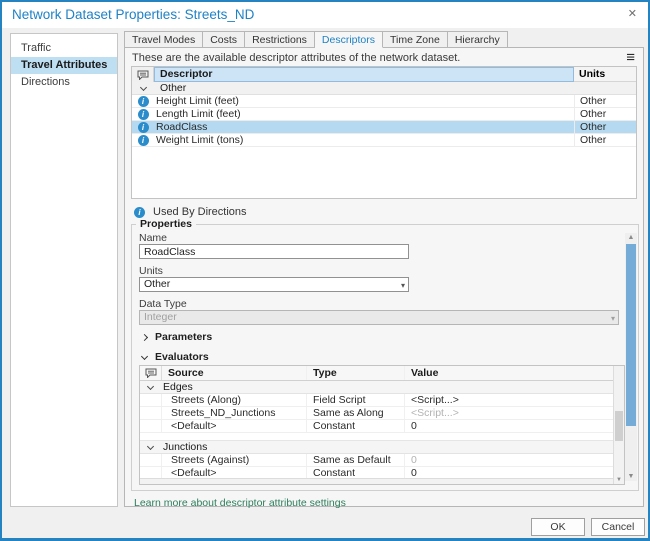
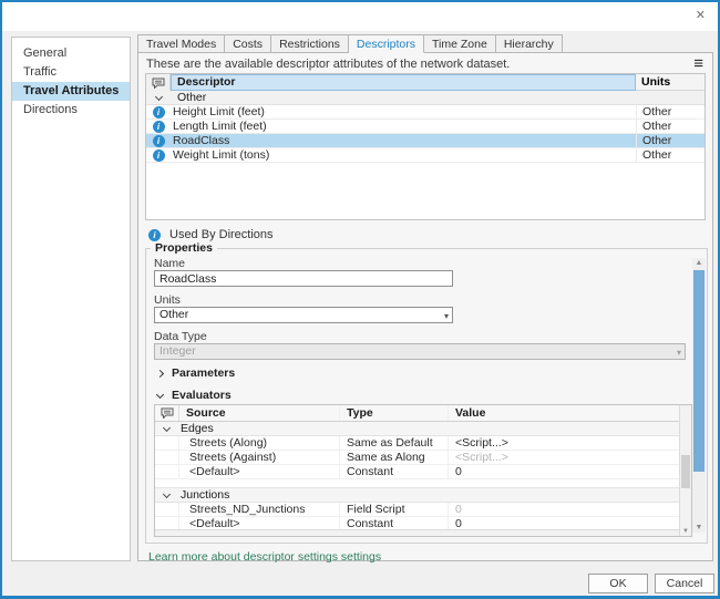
- Network Dataset Properties: Streets_ND
  ✕
+ General
  Traffic
  Travel Attributes
  Directions
  Travel Modes
  Costs
  Restrictions
  Descriptors
  Time Zone
  Hierarchy
  These are the available descriptor attributes of the network dataset.
  ≡
  Descriptor
  Units
  Other
  i
  Height Limit (feet)
  Other
  i
  Length Limit (feet)
  Other
  i
  RoadClass
  Other
  i
  Weight Limit (tons)
  Other
  i
  Used By Directions
  Properties
  Name
  RoadClass
  Units
  Other
  ▾
  Data Type
  Integer
  ▾
  Parameters
  Evaluators
  Source
  Type
  Value
  Edges
  Streets (Along)
- Field Script
+ Same as Default
  <Script...>
- Streets_ND_Junctions
+ Streets (Against)
  Same as Along
  <Script...>
  <Default>
  Constant
  0
  Junctions
- Streets (Against)
+ Streets_ND_Junctions
- Same as Default
+ Field Script
  0
  <Default>
  Constant
  0
- Learn more about descriptor attribute settings
+ Learn more about descriptor settings settings
  OK
  Cancel
